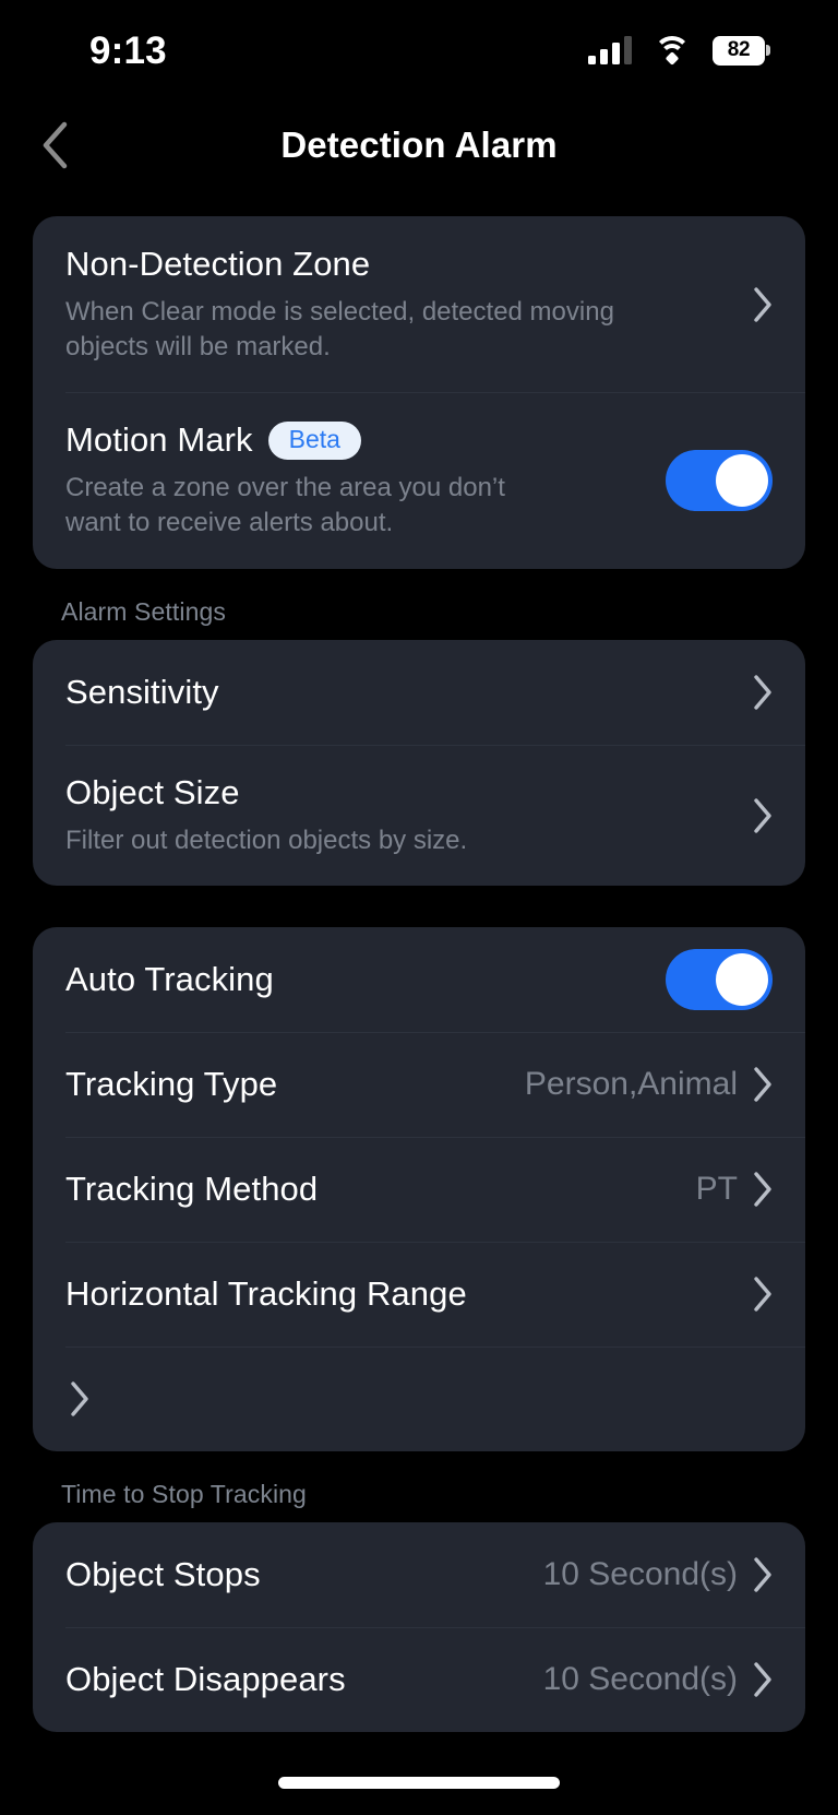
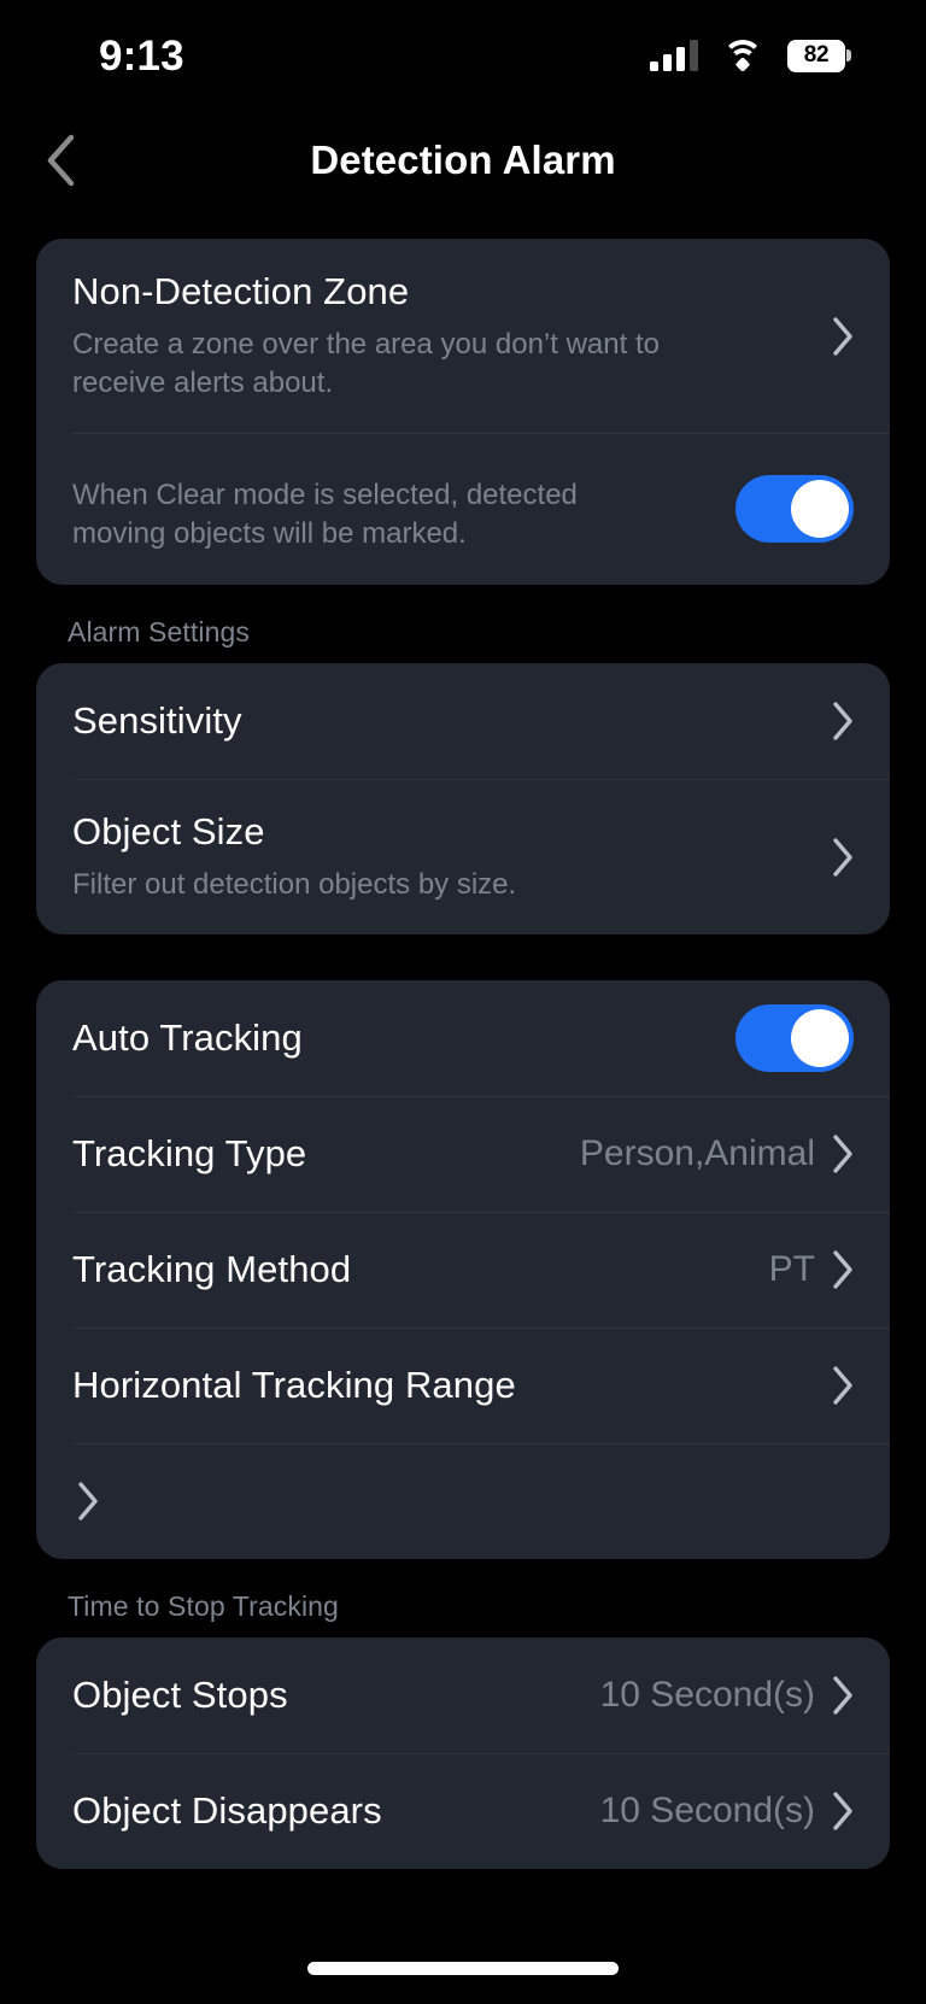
  9:13
  82
  Detection Alarm
  Non-Detection Zone
- When Clear mode is selected, detected moving objects will be marked.
+ Create a zone over the area you don’t want to receive alerts about.
- Motion Mark
- Beta
- Create a zone over the area you don’t want to receive alerts about.
+ When Clear mode is selected, detected moving objects will be marked.
  Alarm Settings
  Sensitivity
  Object Size
  Filter out detection objects by size.
  Auto Tracking
  Tracking Type
  Person,Animal
  Tracking Method
  PT
  Horizontal Tracking Range
  Time to Stop Tracking
  Object Stops
  10 Second(s)
  Object Disappears
  10 Second(s)
